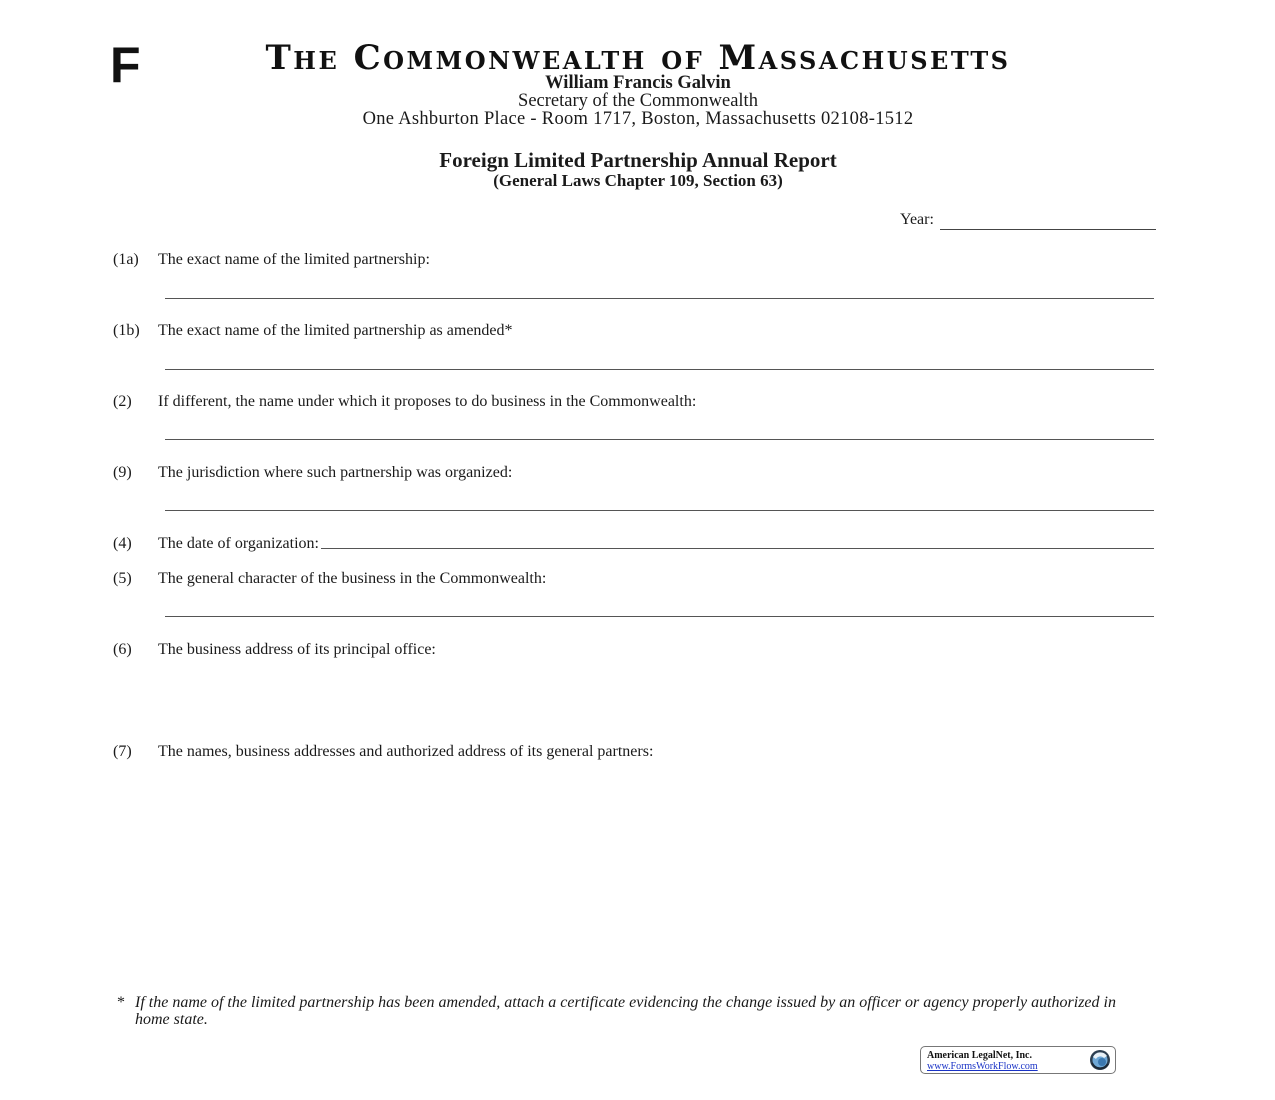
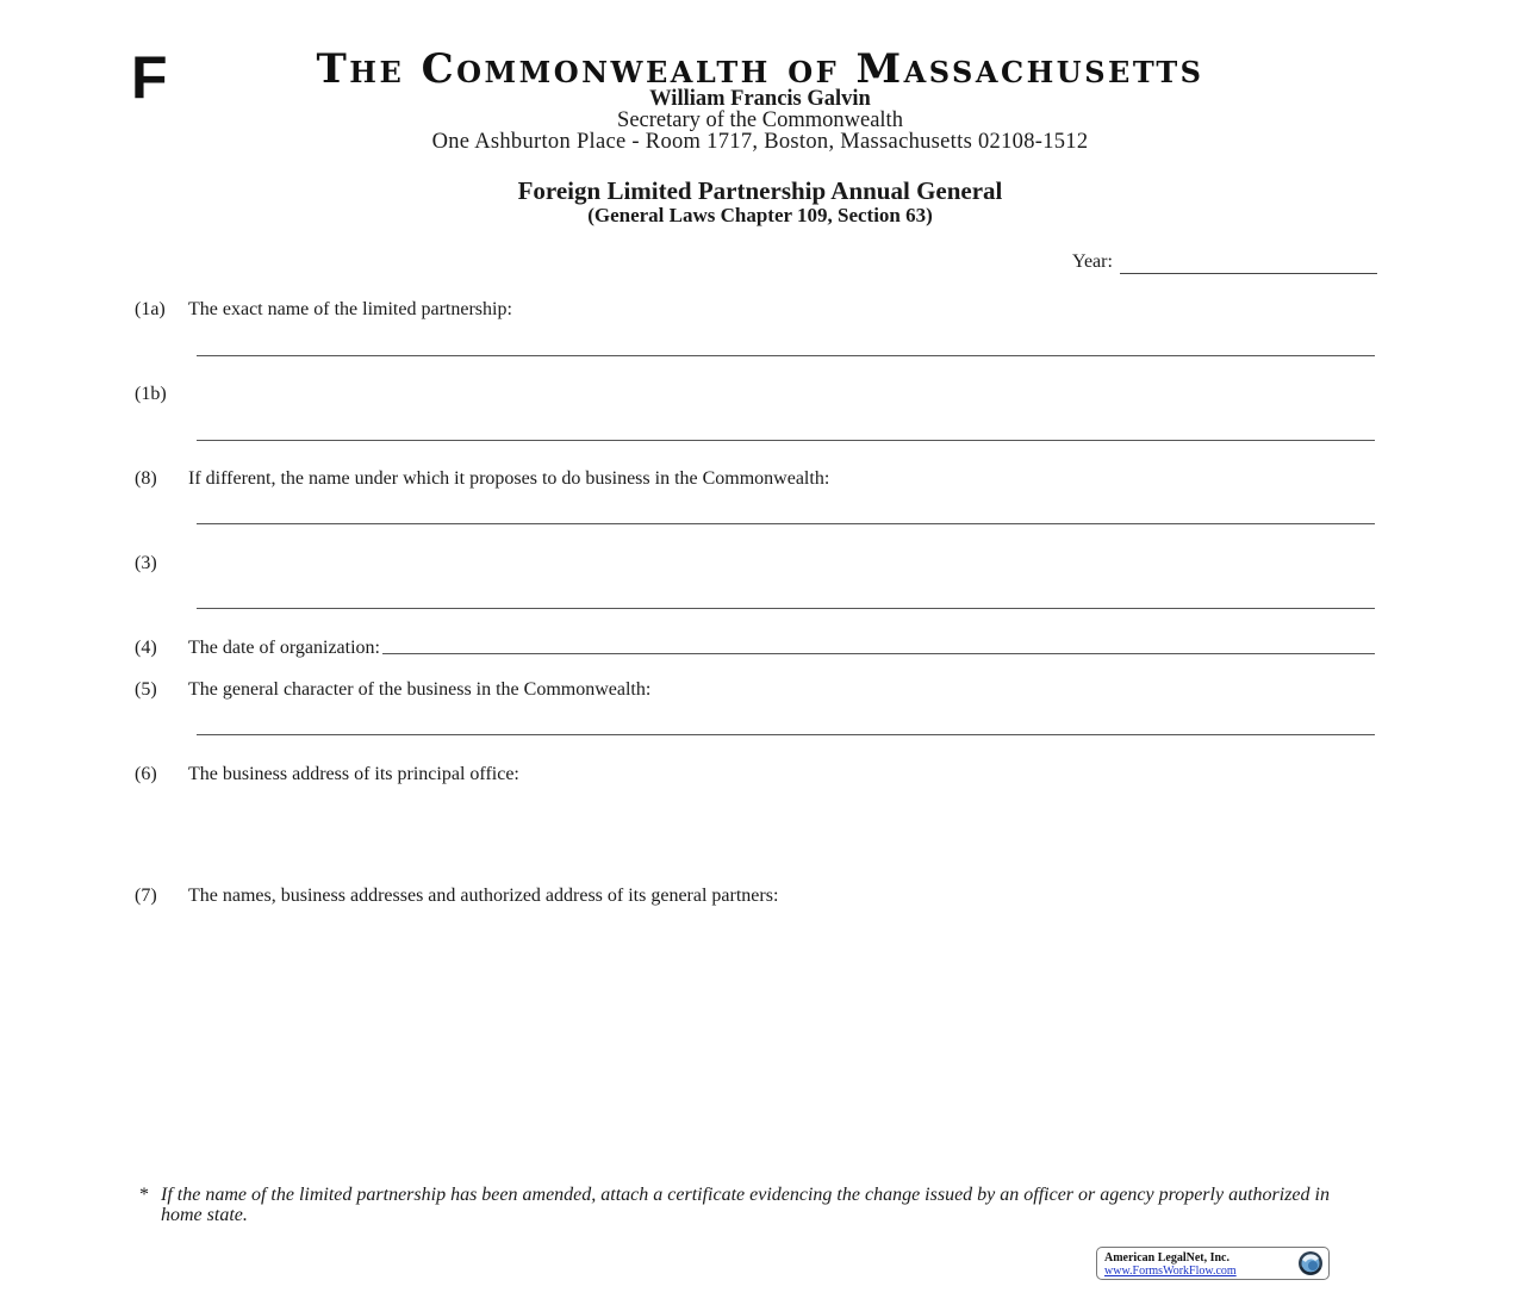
  F
  The Commonwealth of Massachusetts
  William Francis Galvin
  Secretary of the Commonwealth
  One Ashburton Place - Room 1717, Boston, Massachusetts 02108-1512
- Foreign Limited Partnership Annual Report
+ Foreign Limited Partnership Annual General
  (General Laws Chapter 109, Section 63)
  Year:
  (1a)
  The exact name of the limited partnership:
  (1b)
- The exact name of the limited partnership as amended*
- (2)
+ (8)
  If different, the name under which it proposes to do business in the Commonwealth:
- (9)
+ (3)
- The jurisdiction where such partnership was organized:
  (4)
  The date of organization:
  (5)
  The general character of the business in the Commonwealth:
  (6)
  The business address of its principal office:
  (7)
  The names, business addresses and authorized address of its general partners:
  *
  If the name of the limited partnership has been amended, attach a certificate evidencing the change issued by an officer or agency properly authorized in home state.
  American LegalNet, Inc.
  www.FormsWorkFlow.com
